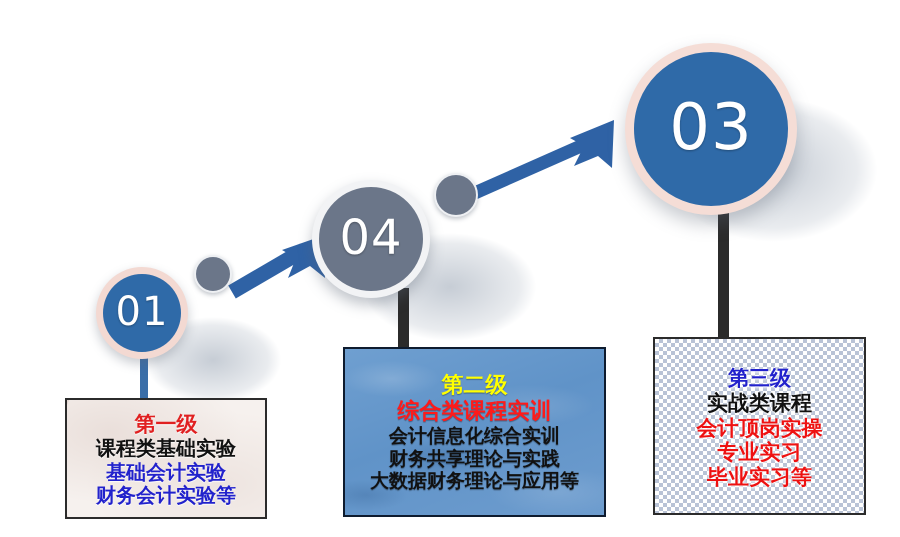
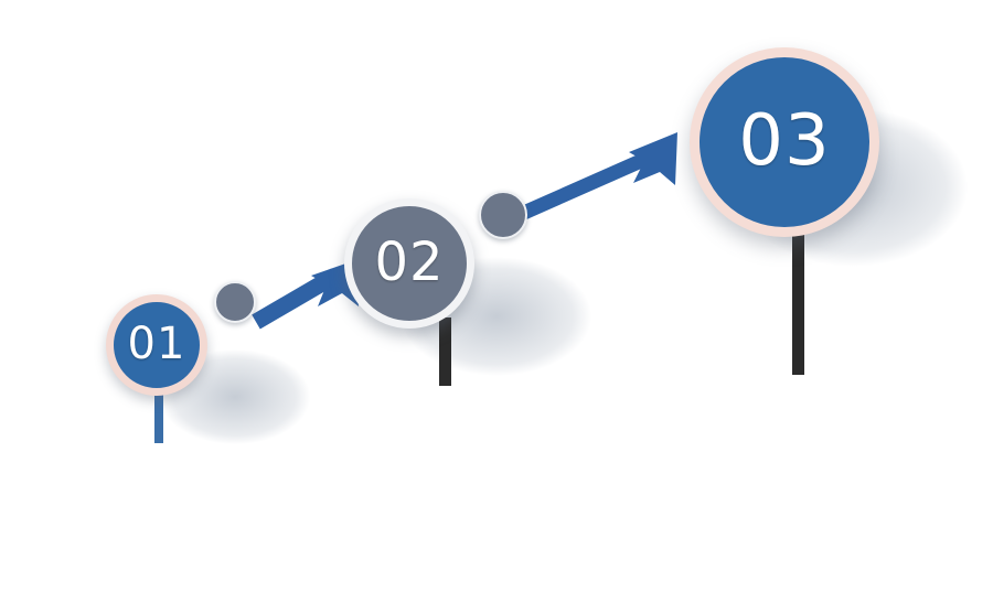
  01
- 04
+ 02
  03
- 第一级
- 课程类基础实验
- 基础会计实验
- 财务会计实验等
- 第二级
- 综合类课程实训
- 会计信息化综合实训
- 财务共享理论与实践
- 大数据财务理论与应用等
- 第三级
- 实战类课程
- 会计顶岗实操
- 专业实习
- 毕业实习等
